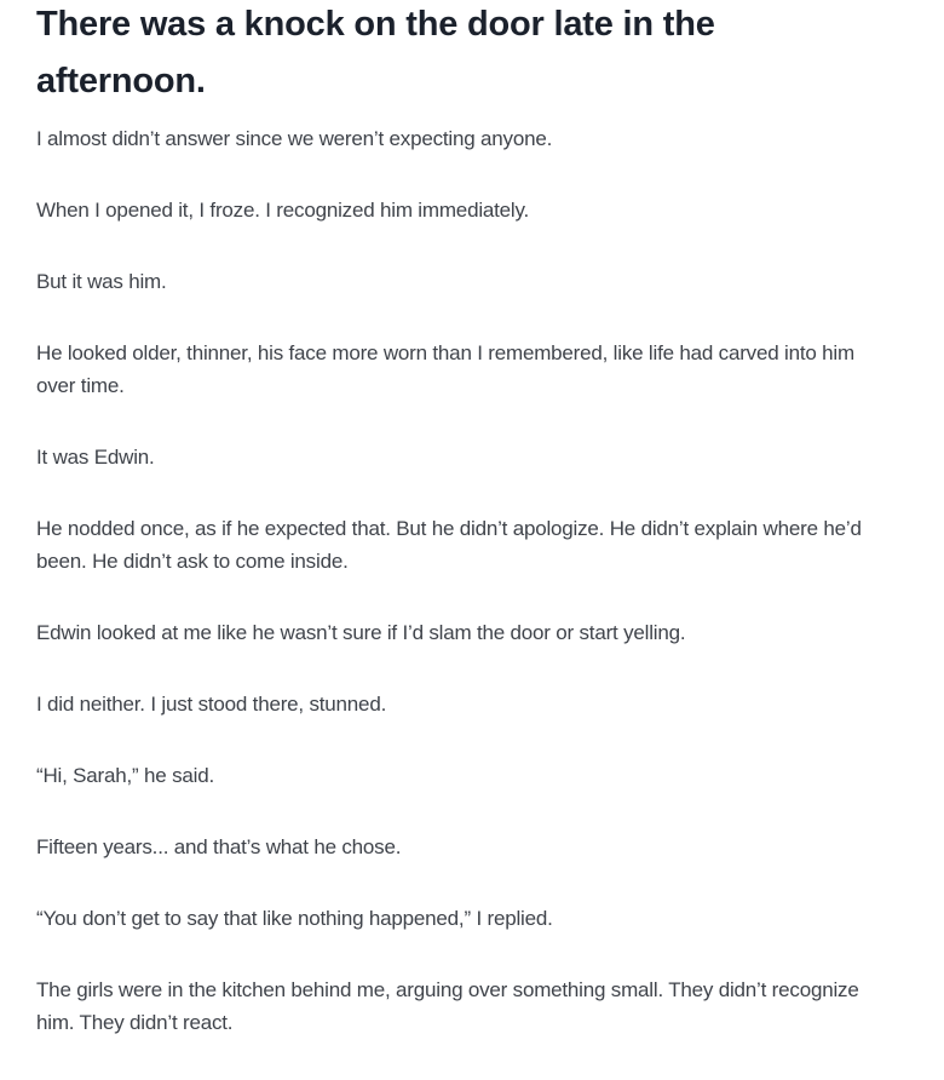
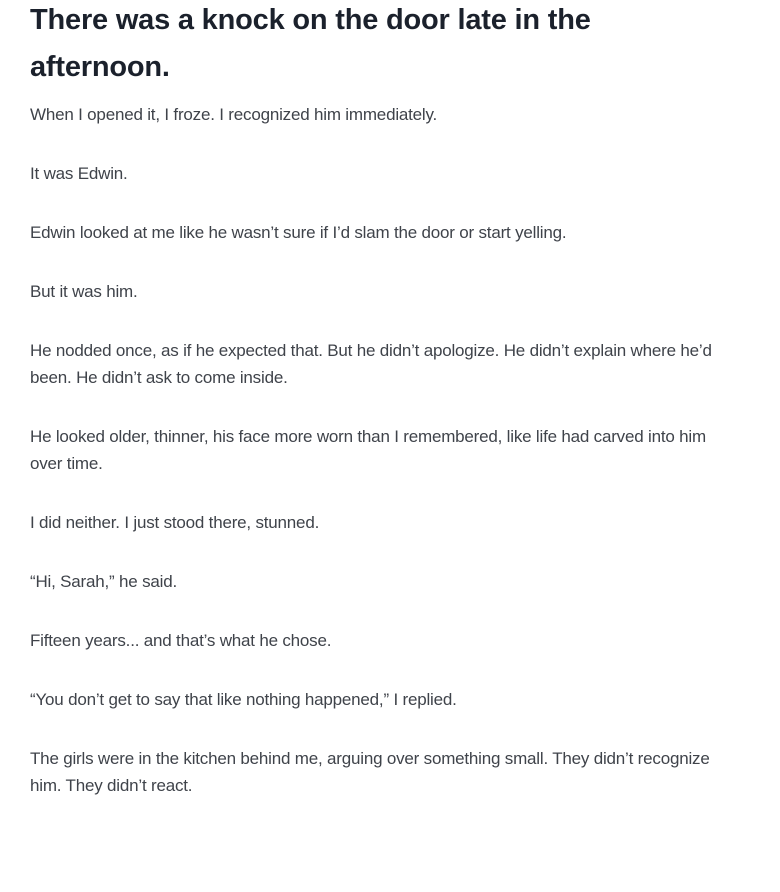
  There was a knock on the door late in the afternoon.
- I almost didn’t answer since we weren’t expecting anyone.
  When I opened it, I froze. I recognized him immediately.
- But it was him.
+ It was Edwin.
- He looked older, thinner, his face more worn than I remembered, like life had carved into him over time.
+ Edwin looked at me like he wasn’t sure if I’d slam the door or start yelling.
- It was Edwin.
+ But it was him.
  He nodded once, as if he expected that. But he didn’t apologize. He didn’t explain where he’d been. He didn’t ask to come inside.
- Edwin looked at me like he wasn’t sure if I’d slam the door or start yelling.
+ He looked older, thinner, his face more worn than I remembered, like life had carved into him over time.
  I did neither. I just stood there, stunned.
  “Hi, Sarah,” he said.
  Fifteen years... and that’s what he chose.
  “You don’t get to say that like nothing happened,” I replied.
  The girls were in the kitchen behind me, arguing over something small. They didn’t recognize him. They didn’t react.
